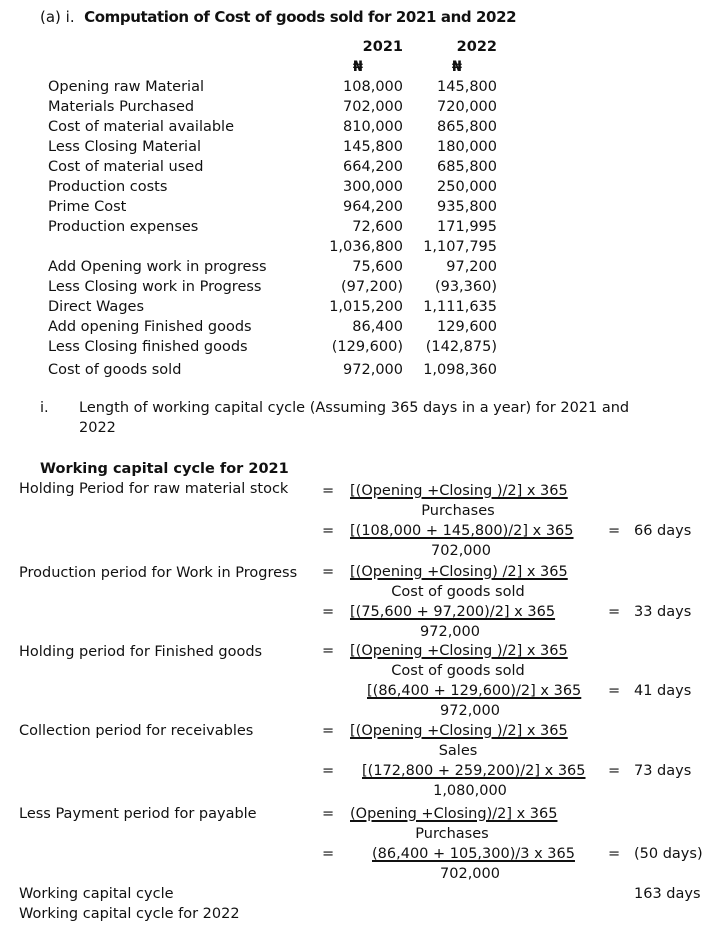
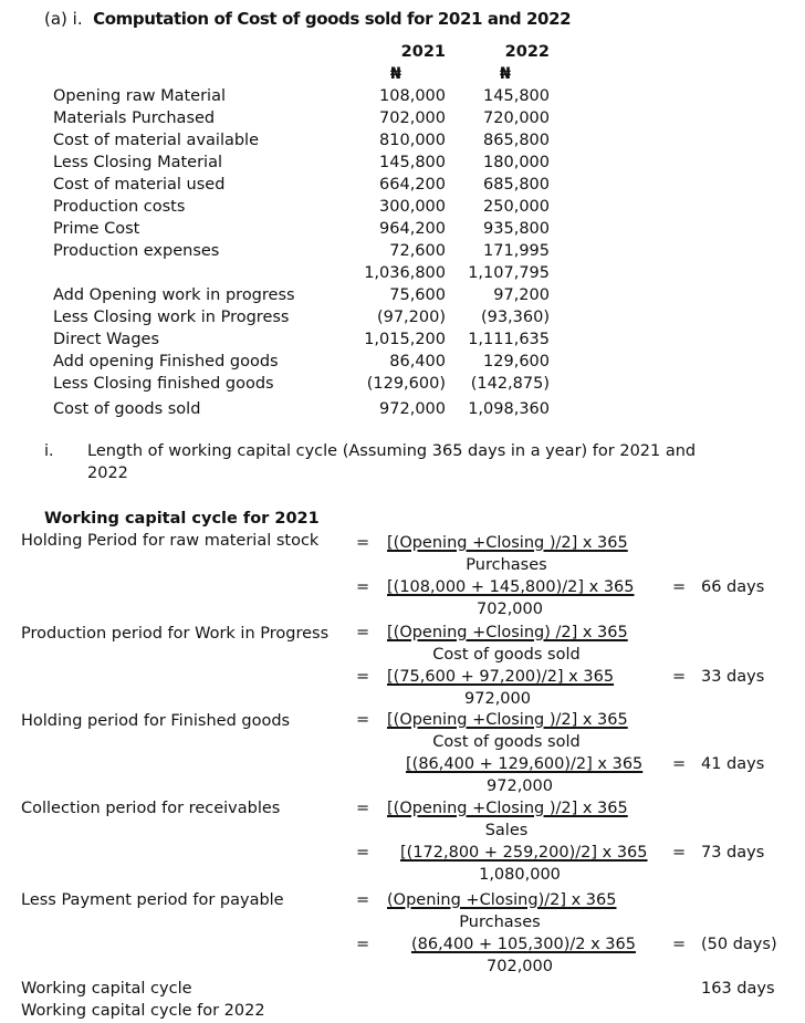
  (a) i. Computation of Cost of goods sold for 2021 and 2022
  2021
  2022
  ₦
  ₦
  Opening raw Material
  108,000
  145,800
  Materials Purchased
  702,000
  720,000
  Cost of material available
  810,000
  865,800
  Less Closing Material
  145,800
  180,000
  Cost of material used
  664,200
  685,800
  Production costs
  300,000
  250,000
  Prime Cost
  964,200
  935,800
  Production expenses
  72,600
  171,995
  1,036,800
  1,107,795
  Add Opening work in progress
  75,600
  97,200
  Less Closing work in Progress
  (97,200)
  (93,360)
  Direct Wages
  1,015,200
  1,111,635
  Add opening Finished goods
  86,400
  129,600
  Less Closing finished goods
  (129,600)
  (142,875)
  Cost of goods sold
  972,000
  1,098,360
  i.
  Length of working capital cycle (Assuming 365 days in a year) for 2021 and
  2022
  Working capital cycle for 2021
  Holding Period for raw material stock
  =
  [(Opening +Closing )/2] x 365
  Purchases
  =
  [(108,000 + 145,800)/2] x 365
  702,000
  =
  66 days
  Production period for Work in Progress
  =
  [(Opening +Closing) /2] x 365
  Cost of goods sold
  =
  [(75,600 + 97,200)/2] x 365
  972,000
  =
  33 days
  Holding period for Finished goods
  =
  [(Opening +Closing )/2] x 365
  Cost of goods sold
  [(86,400 + 129,600)/2] x 365
  972,000
  =
  41 days
  Collection period for receivables
  =
  [(Opening +Closing )/2] x 365
  Sales
  =
  [(172,800 + 259,200)/2] x 365
  1,080,000
  =
  73 days
  Less Payment period for payable
  =
  (Opening +Closing)/2] x 365
  Purchases
  =
- (86,400 + 105,300)/3 x 365
+ (86,400 + 105,300)/2 x 365
  702,000
  =
  (50 days)
  Working capital cycle
  163 days
  Working capital cycle for 2022
